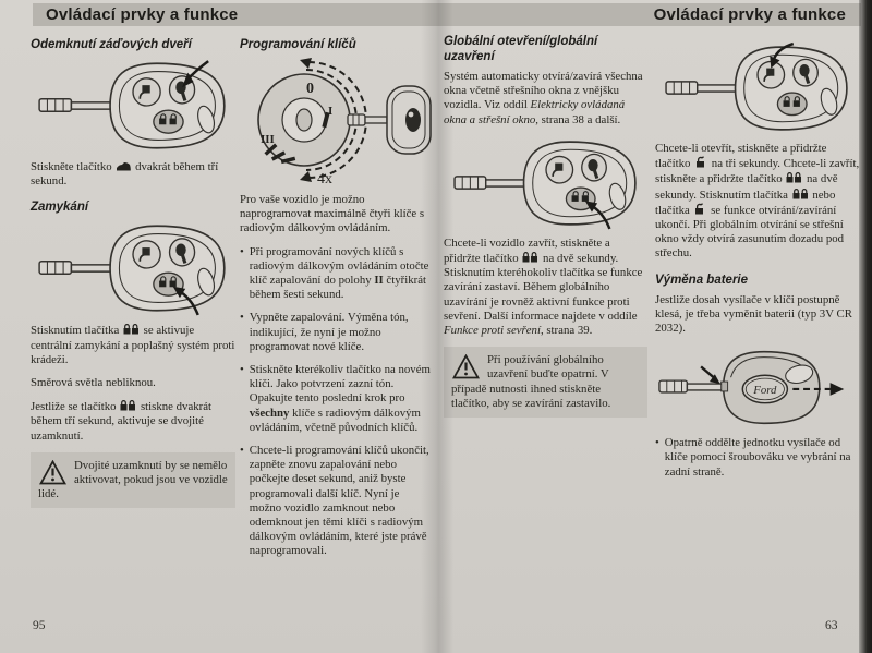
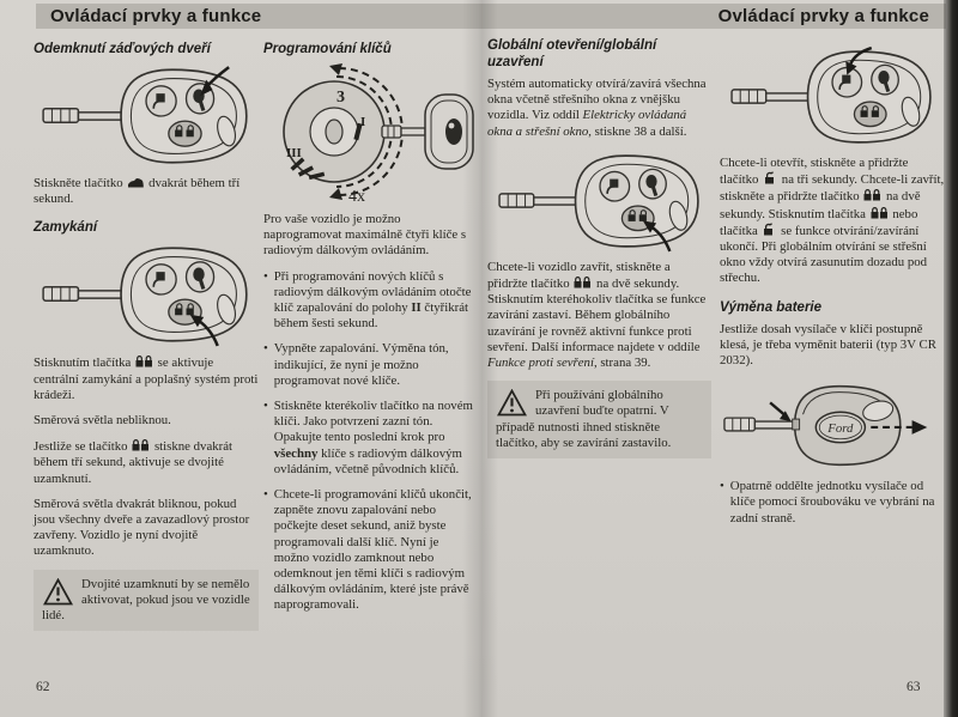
  Ovládací prvky a funkce
  Ovládací prvky a funkce
  Odemknutí záďových dveří
  Stiskněte tlačítko dvakrát během tří sekund.
  Zamykání
  Stisknutím tlačítka se aktivuje centrální zamykání a poplašný systém proti krádeži.
  Směrová světla nebliknou.
  Jestliže se tlačítko stiskne dvakrát během tří sekund, aktivuje se dvojité uzamknutí.
+ Směrová světla dvakrát bliknou, pokud jsou všechny dveře a zavazadlový prostor zavřeny. Vozidlo je nyní dvojitě uzamknuto.
  Dvojité uzamknutí by se nemělo aktivovat, pokud jsou ve vozidle lidé.
  Programování klíčů
- 0
+ 3
  III
  I
  4x
  Pro vaše vozidlo je možno naprogramovat maximálně čtyři klíče radiovým dálkovým ovládáním.
  •
  Při programování nových klíčů s radiovým dálkovým ovládáním otoč klíč zapalování do polohy II čtyřikr během šesti sekund.
  •
  Vypněte zapalování. Výměna tón, indikující, že nyní je možno programovat nové klíče.
  •
  Stiskněte kterékoliv tlačítko na nové klíči. Jako potvrzení zazní tón. Opakujte tento poslední krok pro všechny klíče s radiovým dálkovým ovládáním, včetně původních klíčů.
  •
  Chcete-li programování klíčů ukonč zapněte znovu zapalování nebo počkejte deset sekund, aniž byste programovali další klíč. Nyní je možno vozidlo zamknout nebo odemknout jen těmi klíči s radiovým dálkovým ovládáním, které jste práv naprogramovali.
  lobální otevření/globální zavření
- stém automaticky otvírá/zavírá všechna na včetně střešního okna z vnějšku zidla. Viz oddíl Elektricky ovládaná na a střešní okno, strana 38 a další.
+ stém automaticky otvírá/zavírá všechna na včetně střešního okna z vnějšku zidla. Viz oddíl Elektricky ovládaná na a střešní okno, stiskne 38 a další.
  hcete-li vozidlo zavřít, stiskněte a idržte tlačítko na dvě sekundy. isknutím kteréhokoliv tlačítka se funkce vírání zastaví. Během globálního avírání je rovněž aktivní funkce proti vření. Další informace najdete v oddíle unkce proti sevření, strana 39.
  Při používání globálního uzavření buďte opatrní. V případě nutnosti ihned stiskněte lačítko, aby se zavírání zastavilo.
  Chcete-li otevřít, stiskněte a přidržte tlačítko na tři sekundy. Chcete-li zavřít, stiskněte a přidržte tlačítko na dvě sekundy. Stisknutím tlačítka nebo tlačítka se funkce otvírání/zavírání ukončí. Při globálním otvírání se střešní okno vždy otvírá zasunutím dozadu pod střechu.
  Výměna baterie
  Jestliže dosah vysílače v klíči postupně klesá, je třeba vyměnit baterii (typ 3V CR 2032).
  Ford
  •
  Opatrně oddělte jednotku vysílače od klíče pomocí šroubováku ve vybrání na zadní straně.
- 95
+ 62
  63
